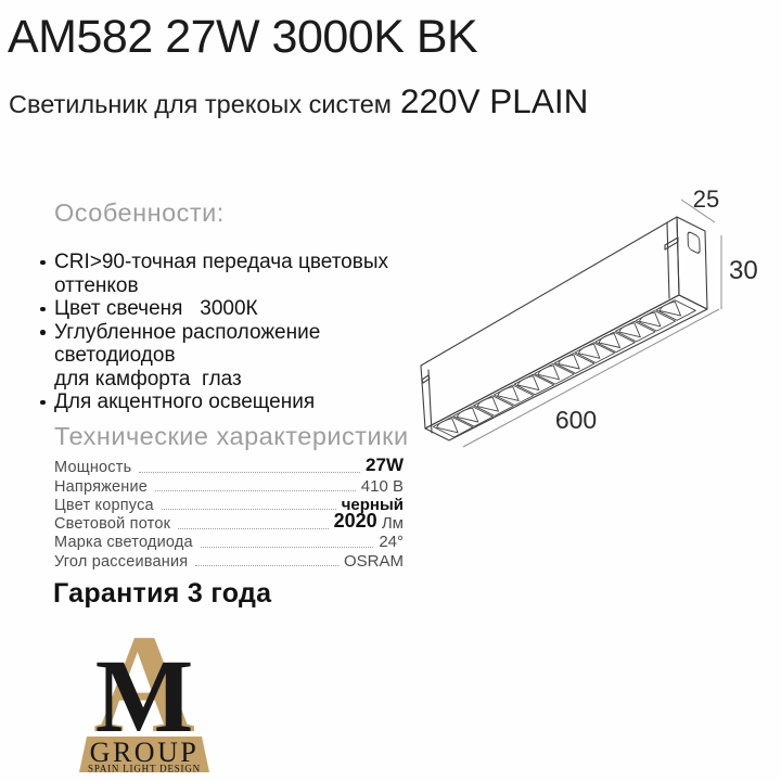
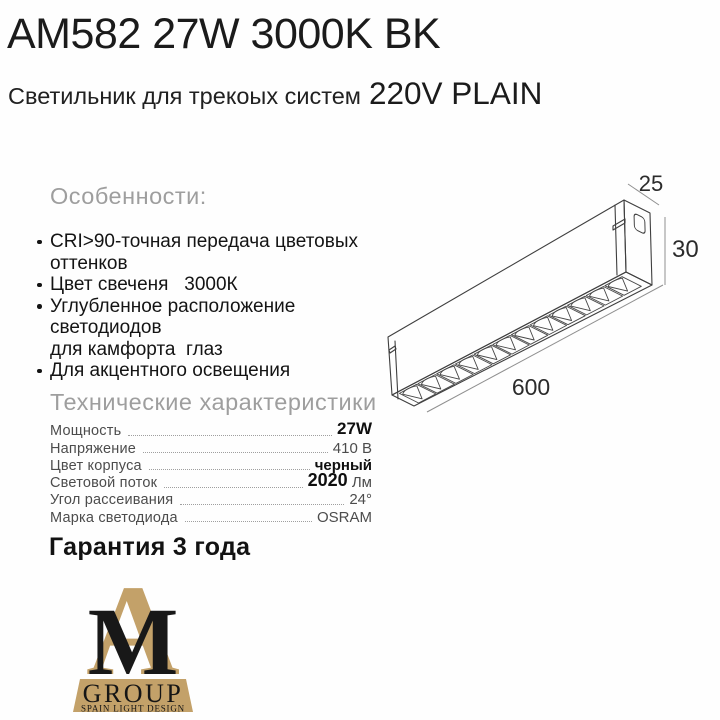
  AM582 27W 3000K BK
  Светильник для трекоых систем 220V PLAIN
  Особенности:
  CRI>90-точная передача цветовых оттенков
  Цвет свеченя 3000К
  Углубленное расположение светодиодов
  для камфорта глаз
  Для акцентного освещения
  25
  30
  600
  Технические характеристики
  Мощность
  27W
  Напряжение
  410 В
  Цвет корпуса
  черный
  Световой поток
  2020
  Лм
- Марка светодиода
+ Угол рассеивания
  24°
- Угол рассеивания
+ Марка светодиода
  OSRAM
  Гарантия 3 года
  A
  M
  GROUP
  SPAIN LIGHT DESIGN
